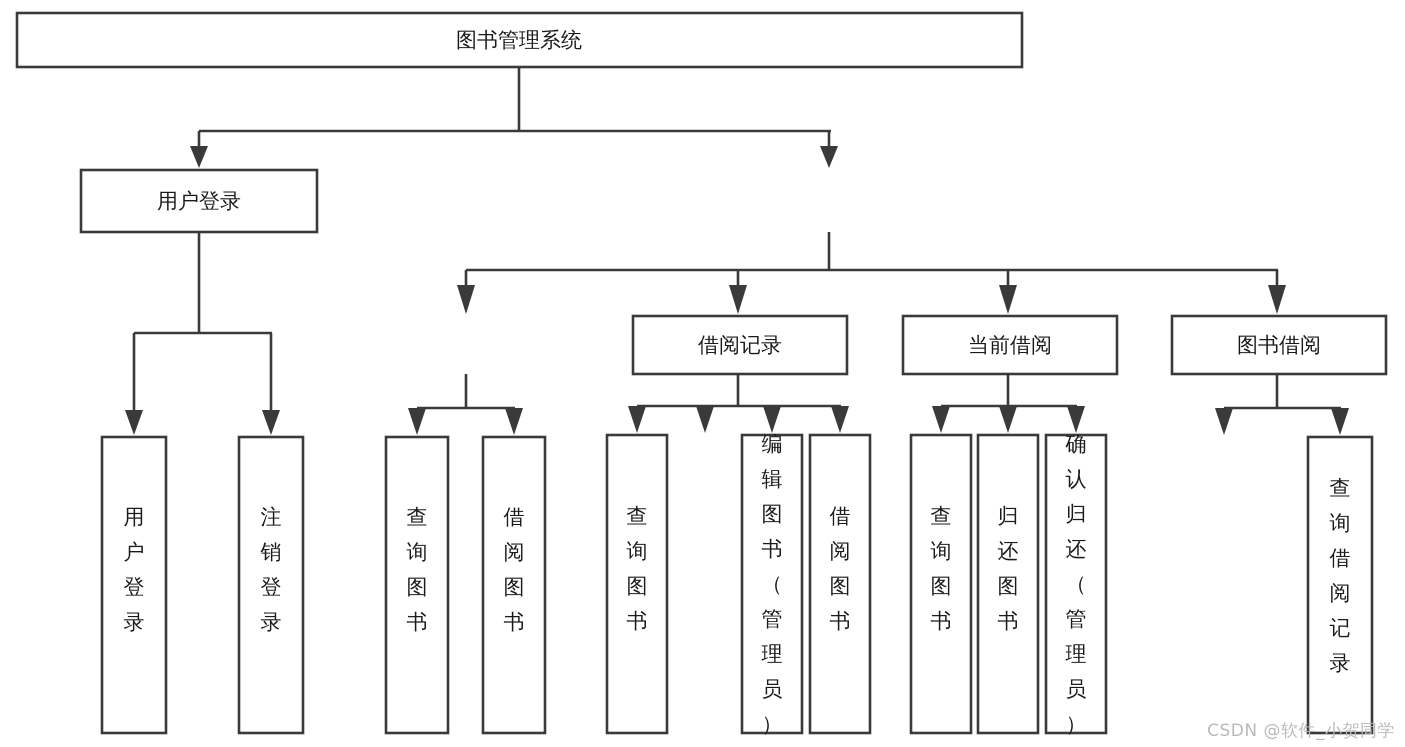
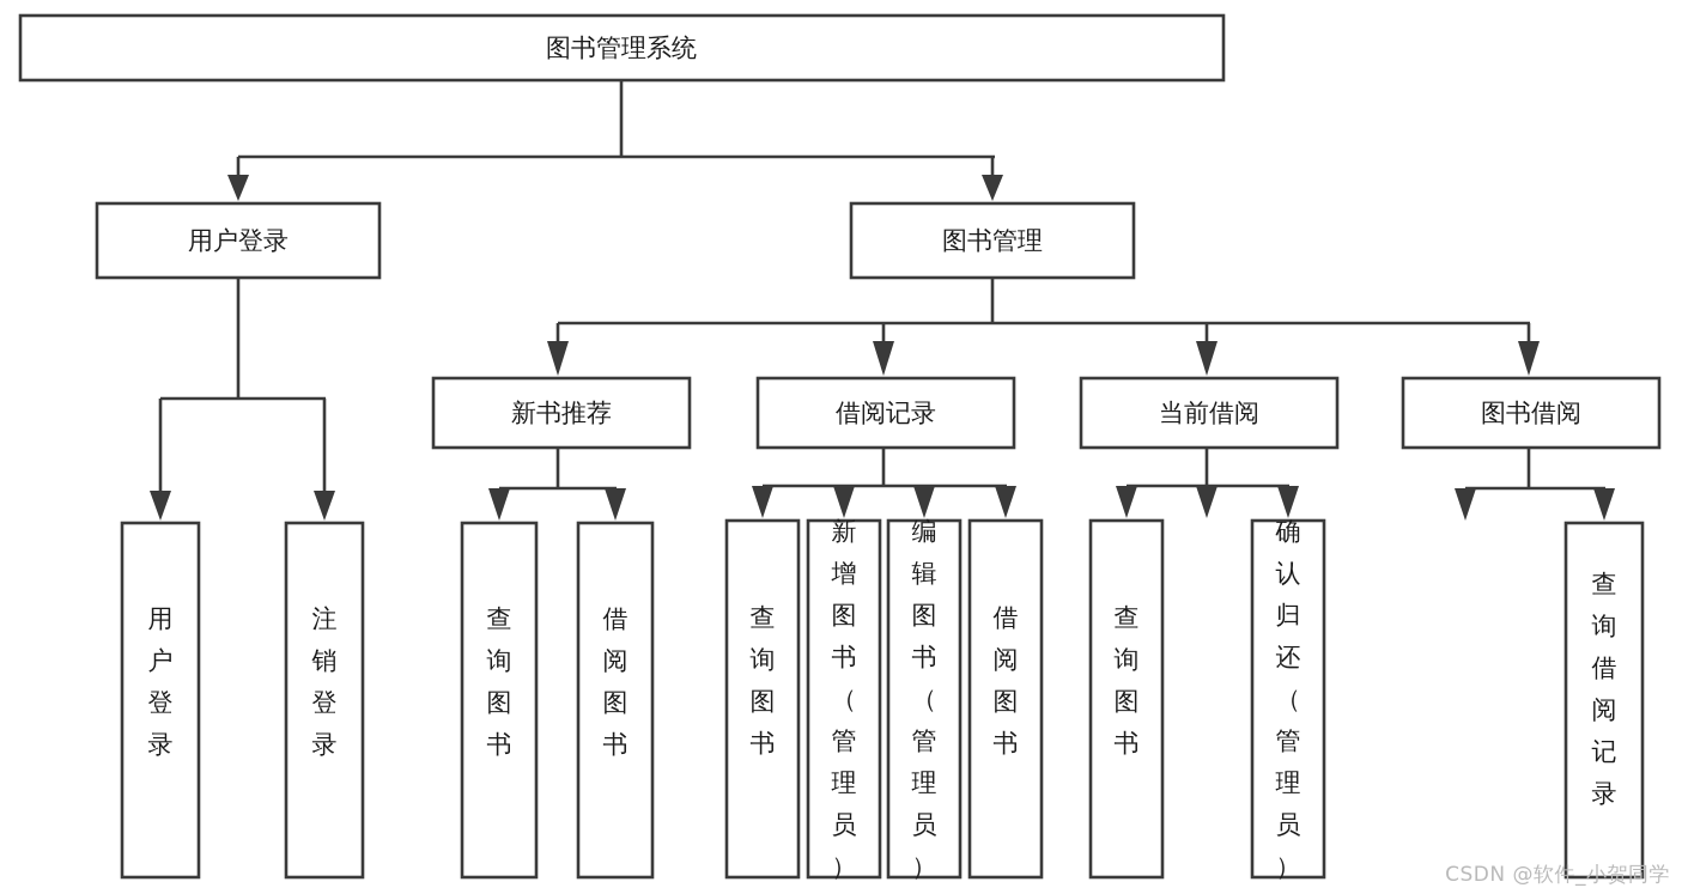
  图书管理系统
  用户登录
+ 图书管理
+ 新书推荐
  借阅记录
  当前借阅
  图书借阅
  用户登录
  注销登录
  查询图书
  借阅图书
  查询图书
+ 新增图书（管理员）
  编辑图书（管理员）
  借阅图书
  查询图书
- 归还图书
  确认归还（管理员）
  查询借阅记录
  CSDN @软件_小贺同学
